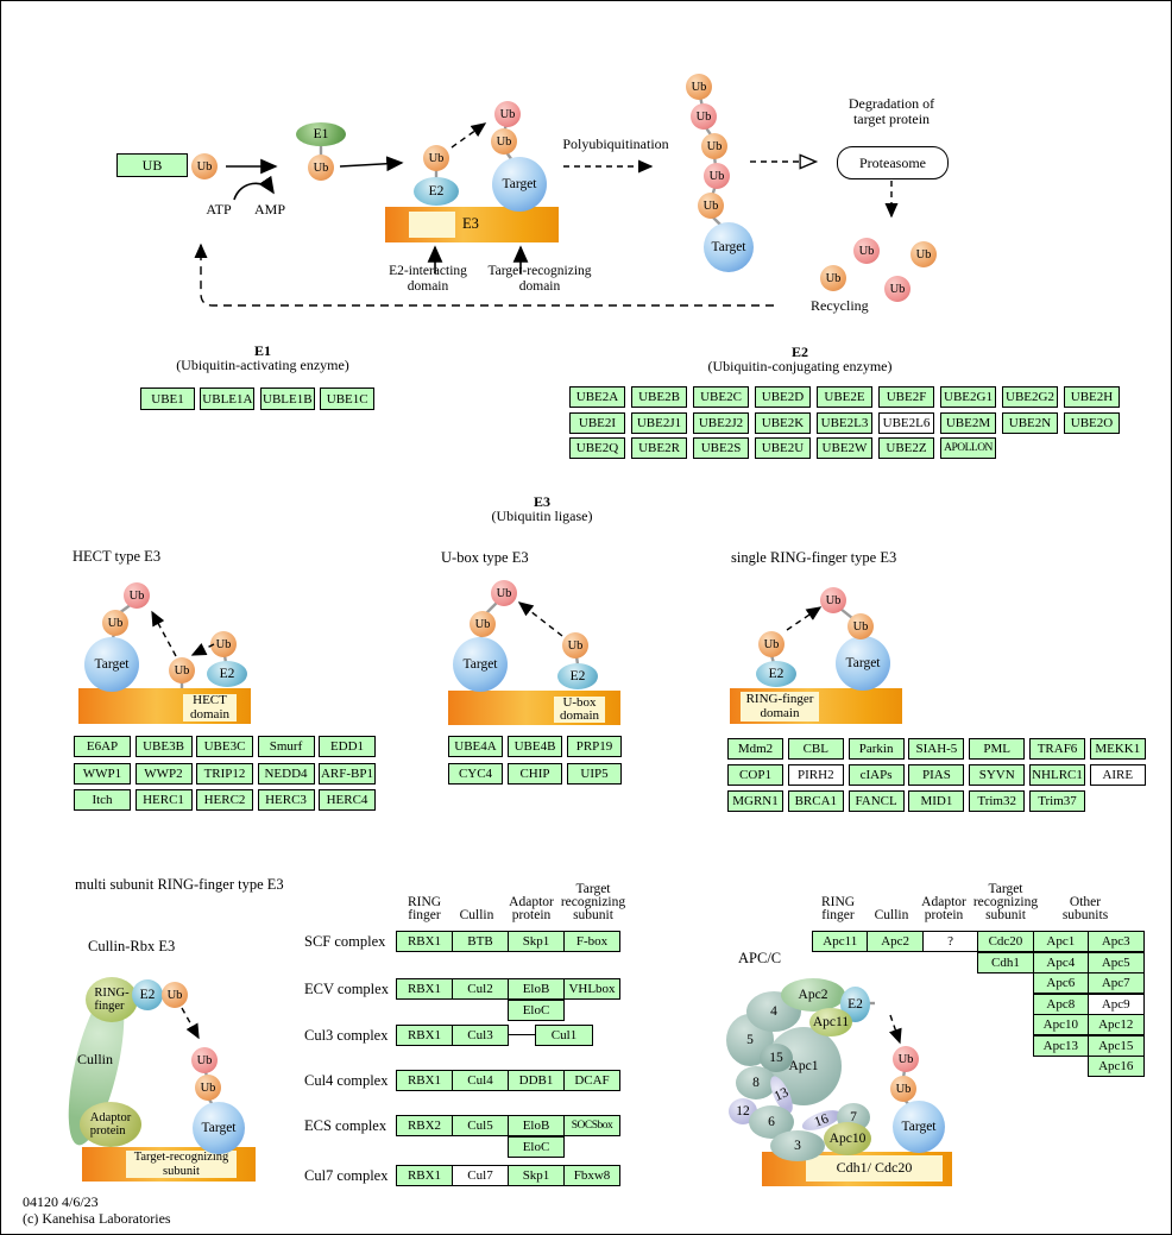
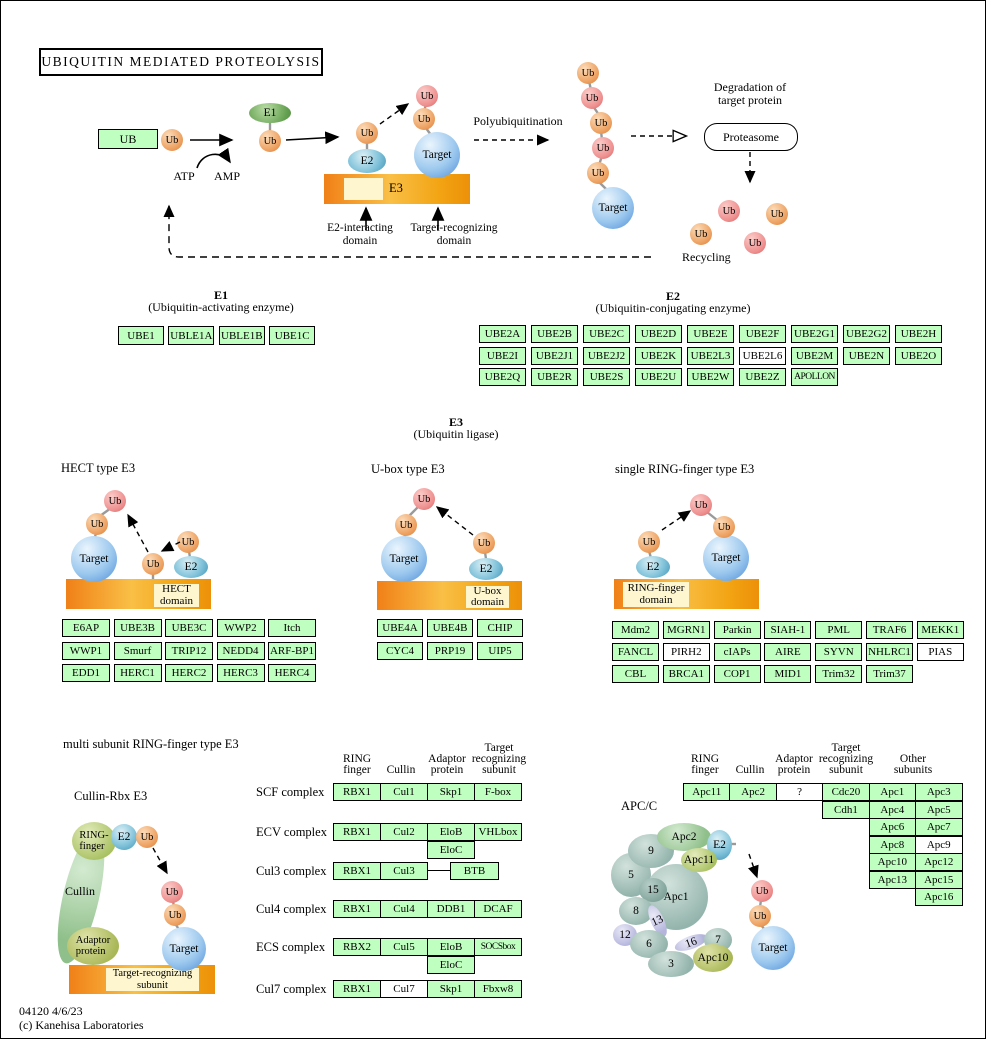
+ UBIQUITIN MEDIATED PROTEOLYSIS
  UB
  Ub
  E1
  Ub
  ATP
  AMP
  Ub
  E2
  E3
  Ub
  Ub
  Target
  E2-interacting
  domain
  Targe-recognizing
  domain
  Polyubiquitination
  Ub
  Ub
  Ub
  Ub
  Ub
  Target
  Degradation of
  target protein
  Proteasome
  Ub
  Ub
  Ub
  Ub
  Recycling
  E1
  (Ubiquitin-activating enzyme)
  UBE1
  UBLE1A
  UBLE1B
  UBE1C
  E2
  (Ubiquitin-conjugating enzyme)
  UBE2A
  UBE2B
  UBE2C
  UBE2D
  UBE2E
  UBE2F
  UBE2G1
  UBE2G2
  UBE2H
  UBE2I
  UBE2J1
  UBE2J2
  UBE2K
  UBE2L3
  UBE2L6
  UBE2M
  UBE2N
  UBE2O
  UBE2Q
  UBE2R
  UBE2S
  UBE2U
  UBE2W
  UBE2Z
  APOLLON
  E3
  (Ubiquitin ligase)
  HECT type E3
  Ub
  Ub
  Target
  Ub
  Ub
  E2
  HECT
  domain
  E6AP
  UBE3B
  UBE3C
- Smurf
+ WWP2
- EDD1
+ Itch
  WWP1
- WWP2
+ Smurf
  TRIP12
  NEDD4
  ARF-BP1
- Itch
+ EDD1
  HERC1
  HERC2
  HERC3
  HERC4
  U-box type E3
  Ub
  Ub
  Target
  Ub
  E2
  U-box
  domain
  UBE4A
  UBE4B
- PRP19
+ CHIP
  CYC4
- CHIP
+ PRP19
  UIP5
  single RING-finger type E3
  Ub
  E2
  Ub
  Ub
  Target
  RING-finger
  domain
  Mdm2
- CBL
+ MGRN1
  Parkin
- SIAH-5
+ SIAH-1
  PML
  TRAF6
  MEKK1
- COP1
+ FANCL
  PIRH2
  cIAPs
- PIAS
+ AIRE
  SYVN
  NHLRC1
- AIRE
+ PIAS
- MGRN1
+ CBL
  BRCA1
- FANCL
+ COP1
  MID1
  Trim32
  Trim37
  multi subunit RING-finger type E3
  Cullin-Rbx E3
  Cullin
  RING-
  finger
  E2
  Ub
  Adaptor
  protein
  Ub
  Ub
  Target
  Target-recognizing
  subunit
  RING
  finger
  Cullin
  Adaptor
  protein
  Target
  recognizing
  subunit
  SCF complex
  RBX1
- BTB
+ Cul1
  Skp1
  F-box
  ECV complex
  RBX1
  Cul2
  EloB
  VHLbox
  EloC
  Cul3 complex
  RBX1
  Cul3
- Cul1
+ BTB
  Cul4 complex
  RBX1
  Cul4
  DDB1
  DCAF
  ECS complex
  RBX2
  Cul5
  EloB
  SOCSbox
  EloC
  Cul7 complex
  RBX1
  Cul7
  Skp1
  Fbxw8
  RING
  finger
  Cullin
  Adaptor
  protein
  Target
  recognizing
  subunit
  Other
  subunits
  Apc11
  Apc2
  ?
  Cdc20
  Apc1
  Apc3
  Cdh1
  Apc4
  Apc5
  Apc6
  Apc7
  Apc8
  Apc9
  Apc10
  Apc12
  Apc13
  Apc15
  Apc16
  APC/C
- Cdh1/ Cdc20
  5
- 4
+ 9
  Apc1
  Apc2
  15
  8
  12
  6
  3
  7
  Apc10
  E2
  Apc11
  Ub
  Ub
  Target
  04120 4/6/23
  (c) Kanehisa Laboratories
